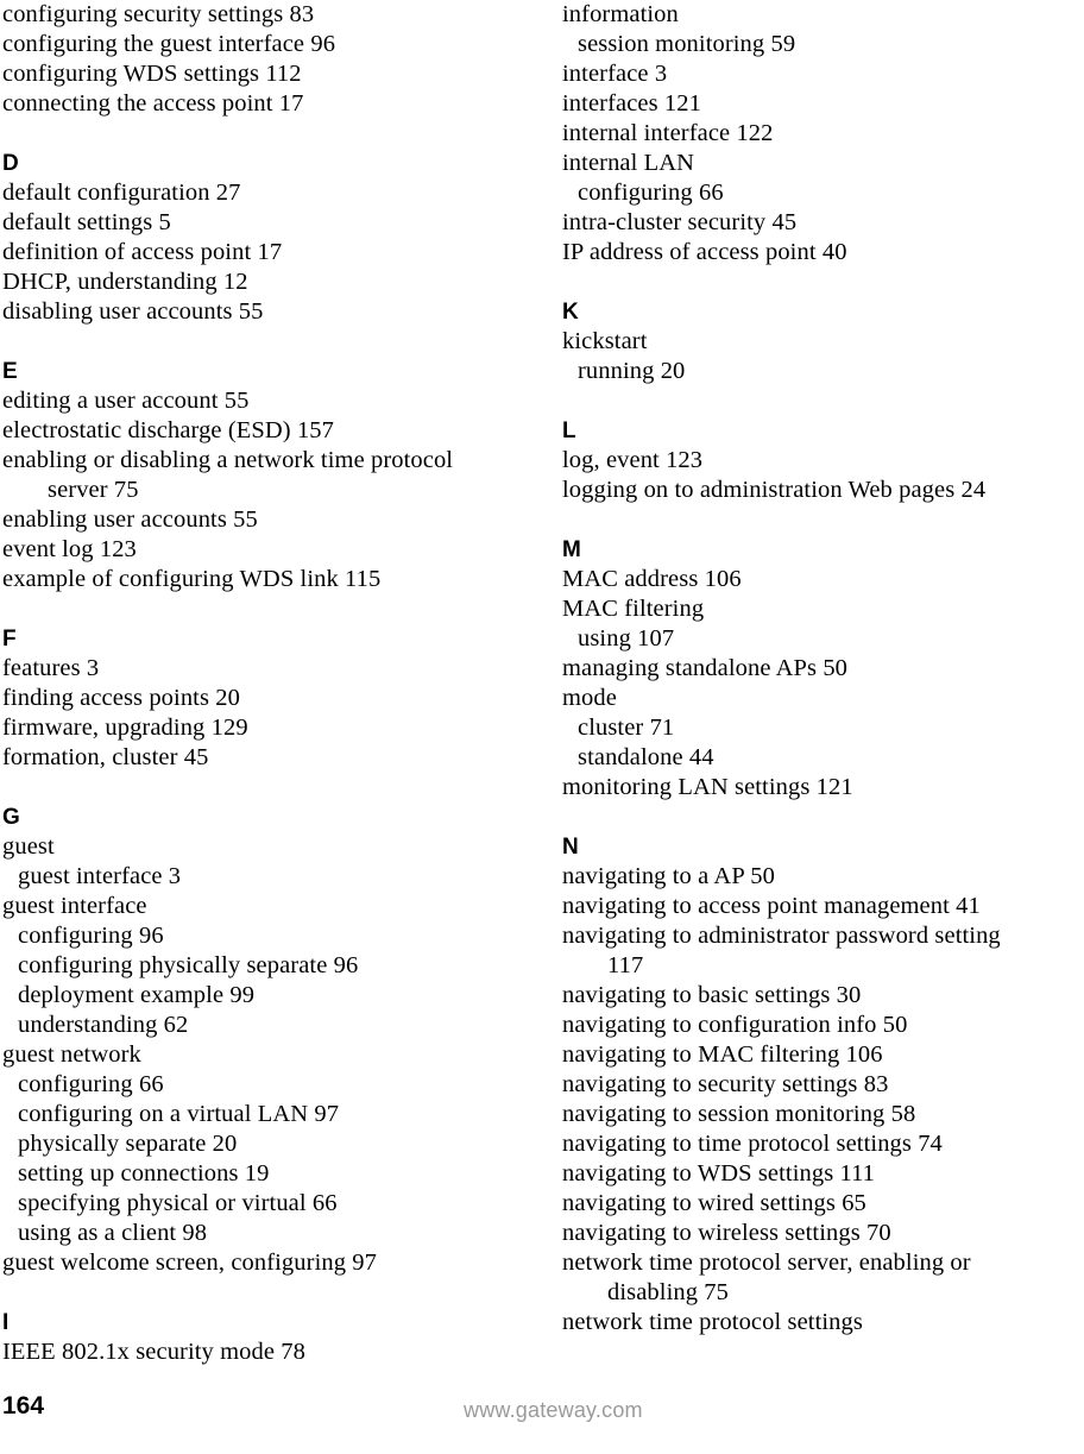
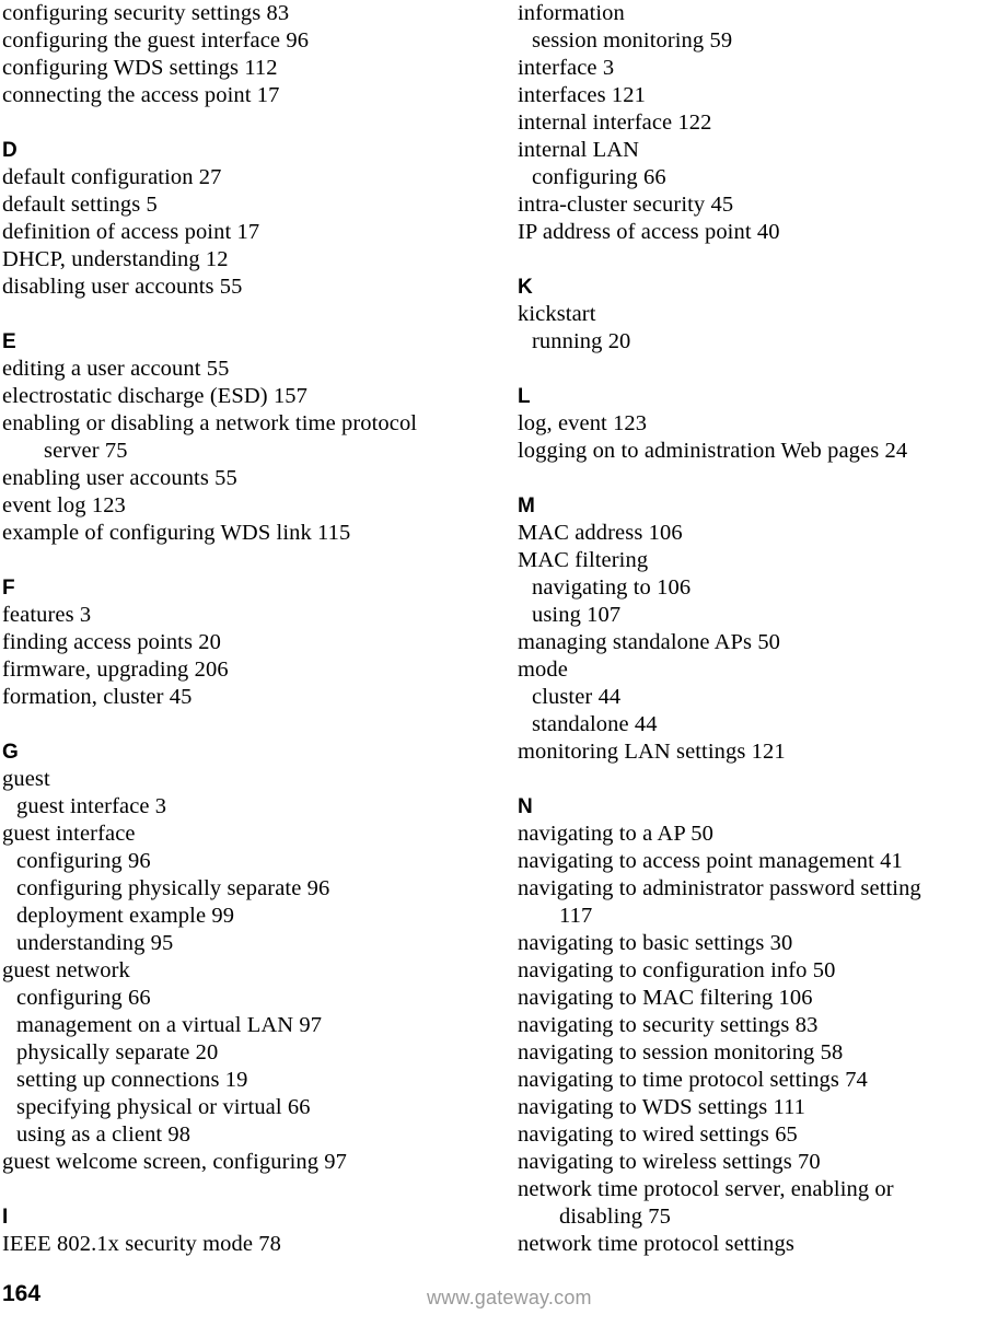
  configuring security settings 83
  configuring the guest interface 96
  configuring WDS settings 112
  connecting the access point 17
  D
  default configuration 27
  default settings 5
  definition of access point 17
  DHCP, understanding 12
  disabling user accounts 55
  E
  editing a user account 55
  electrostatic discharge (ESD) 157
  enabling or disabling a network time protocol
  server 75
  enabling user accounts 55
  event log 123
  example of configuring WDS link 115
  F
  features 3
  finding access points 20
- firmware, upgrading 129
+ firmware, upgrading 206
  formation, cluster 45
  G
  guest
  guest interface 3
  guest interface
  configuring 96
  configuring physically separate 96
  deployment example 99
- understanding 62
+ understanding 95
  guest network
  configuring 66
- configuring on a virtual LAN 97
+ management on a virtual LAN 97
  physically separate 20
  setting up connections 19
  specifying physical or virtual 66
  using as a client 98
  guest welcome screen, configuring 97
  I
  IEEE 802.1x security mode 78
  information
  session monitoring 59
  interface 3
  interfaces 121
  internal interface 122
  internal LAN
  configuring 66
  intra-cluster security 45
  IP address of access point 40
  K
  kickstart
  running 20
  L
  log, event 123
  logging on to administration Web pages 24
  M
  MAC address 106
  MAC filtering
+ navigating to 106
  using 107
  managing standalone APs 50
  mode
- cluster 71
+ cluster 44
  standalone 44
  monitoring LAN settings 121
  N
  navigating to a AP 50
  navigating to access point management 41
  navigating to administrator password setting
  117
  navigating to basic settings 30
  navigating to configuration info 50
  navigating to MAC filtering 106
  navigating to security settings 83
  navigating to session monitoring 58
  navigating to time protocol settings 74
  navigating to WDS settings 111
  navigating to wired settings 65
  navigating to wireless settings 70
  network time protocol server, enabling or
  disabling 75
  network time protocol settings
  164
  www.gateway.com
